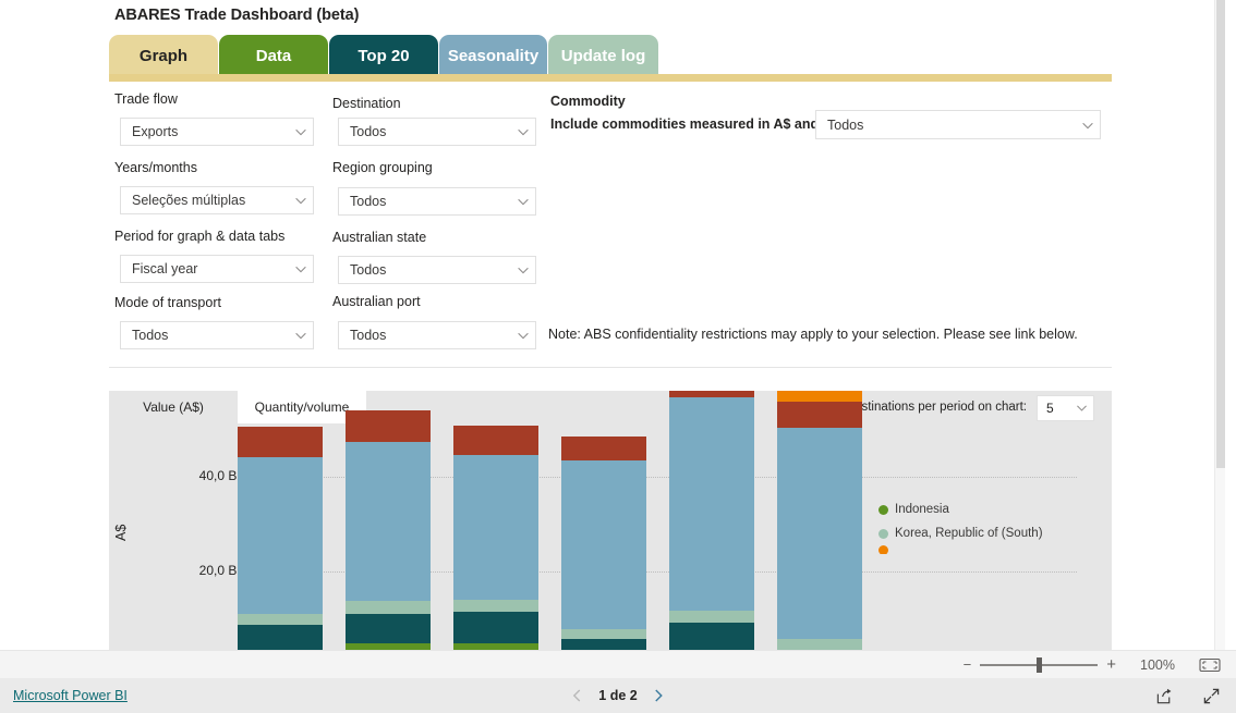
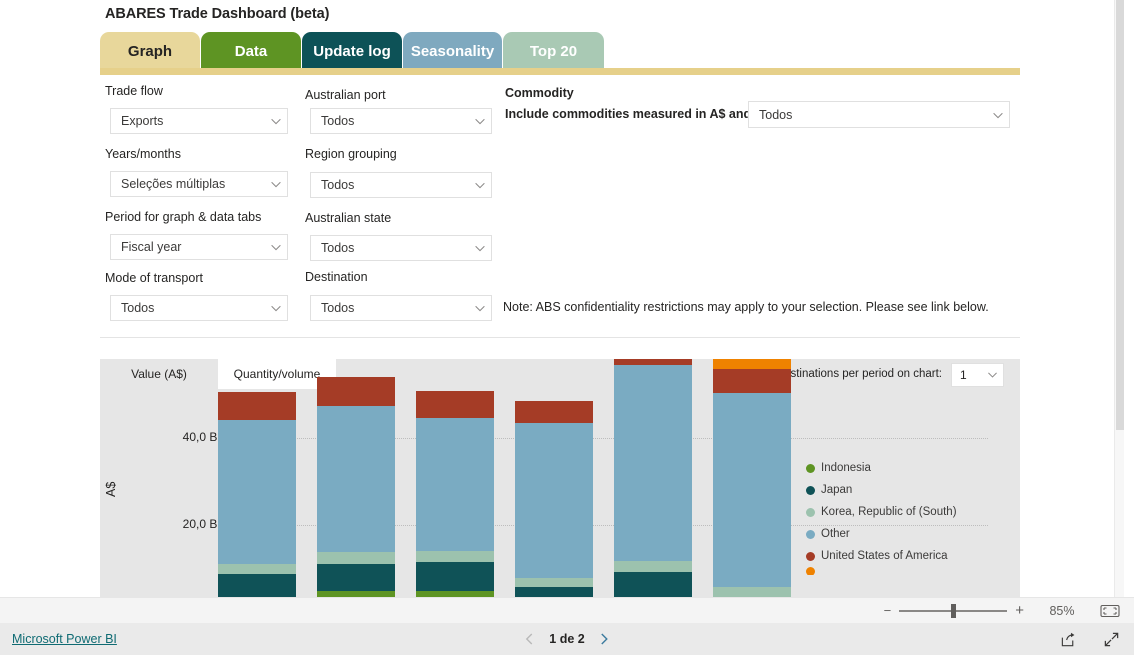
  ABARES Trade Dashboard (beta)
  Graph
  Data
- Top 20
+ Update log
  Seasonality
- Update log
+ Top 20
  Trade flow
  Exports
  Years/months
  Seleções múltiplas
  Period for graph & data tabs
  Fiscal year
  Mode of transport
  Todos
- Destination
+ Australian port
  Todos
  Region grouping
  Todos
  Australian state
  Todos
- Australian port
+ Destination
  Todos
  Commodity
  Include commodities measured in A$ an
  Todos
  Note: ABS confidentiality restrictions may apply to your selection. Please see link below.
  Value (A$)
  Quantity/volume
  stinations per period on chart:
- 5
+ 1
  20,0 B
  40,0 B
  Indonesia
+ Japan
  Korea, Republic of (South)
+ Other
+ United States of America
  −
  +
- 100%
+ 85%
  Microsoft Power BI
  1 de 2
